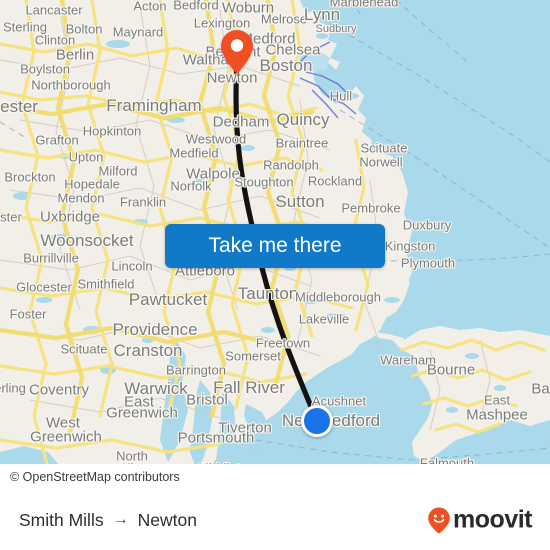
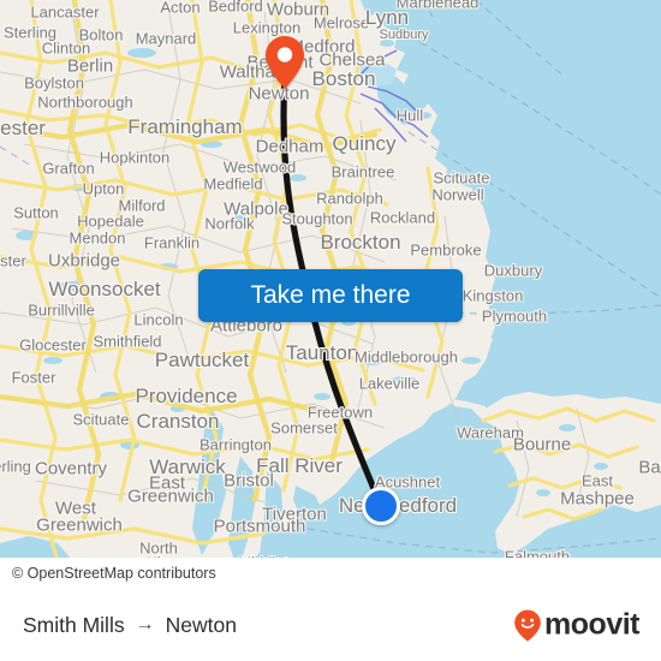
  Lancaster
  Acton
  Bedford
  Woburn
  Melrose
  Lynn
  Marblehead
  Sterling
  Bolton
  Maynard
  Lexington
  Clinton
  Berlin
  Sudbury
  edford
  Chelsea
  Boston
  Waltha
  Boylston
  Northborough
  Newton
  Hull
  Framingham
  ester
  Dedham
  Quincy
  Hopkinton
  Westwood
  Braintree
  Grafton
  Scituate
  Norwell
  Medfield
  Upton
  Milford
  Randolph
  Walpole
  Norfolk
  Stoughton
  Rockland
- Brockton
+ Sutton
  Hopedale
  Mendon
  Franklin
- Sutton
+ Brockton
  Pembroke
  Uxbridge
  ster
  Duxbury
  Woonsocket
  Kingston
  Plymouth
  Burrillville
  Lincoln
  Attleboro
  Smithfield
  Glocester
  Pawtucket
  Taunton
  Middleborough
  Foster
  Lakeville
  Providence
  Scituate
  Cranston
  Freetown
  Somerset
  Barrington
  Wareham
  Bourne
  rling
  Coventry
  Warwick
  Fall River
  Acushnet
  Bristol
  East
  Greenwich
  East
  Mashpee
  Needford
  West
  Greenwich
  Tiverton
  Portsmouth
  North
  Falmouth
  Take me there
  © OpenStreetMap contributors
  Smith Mills
  →
  Newton
  moovit
